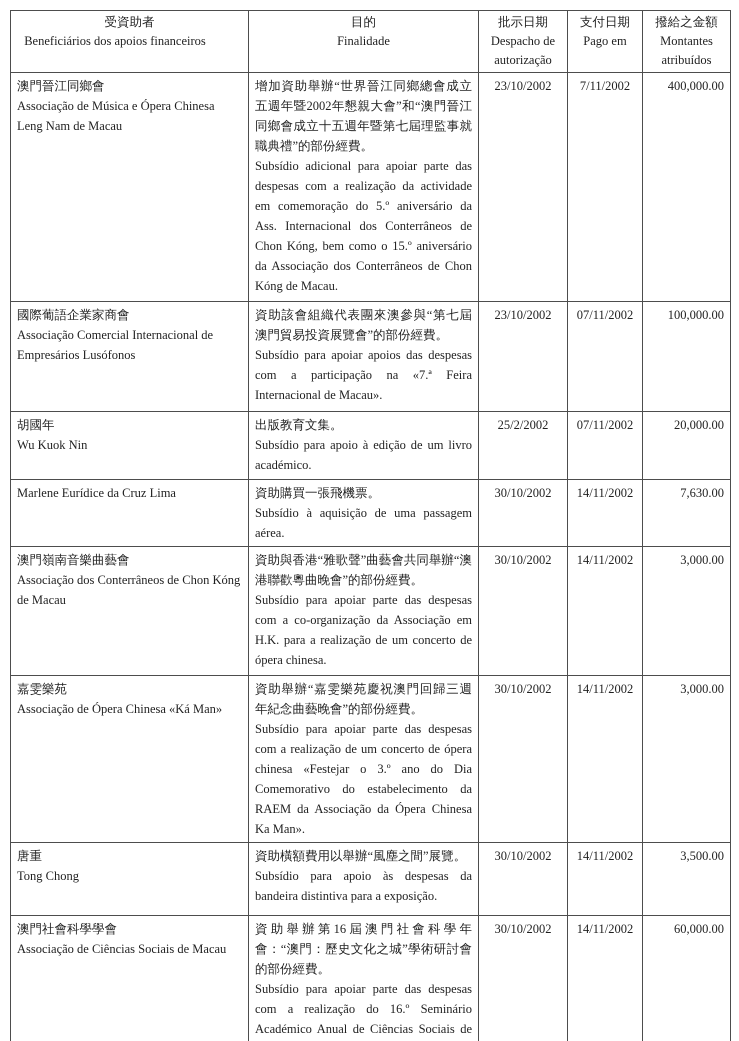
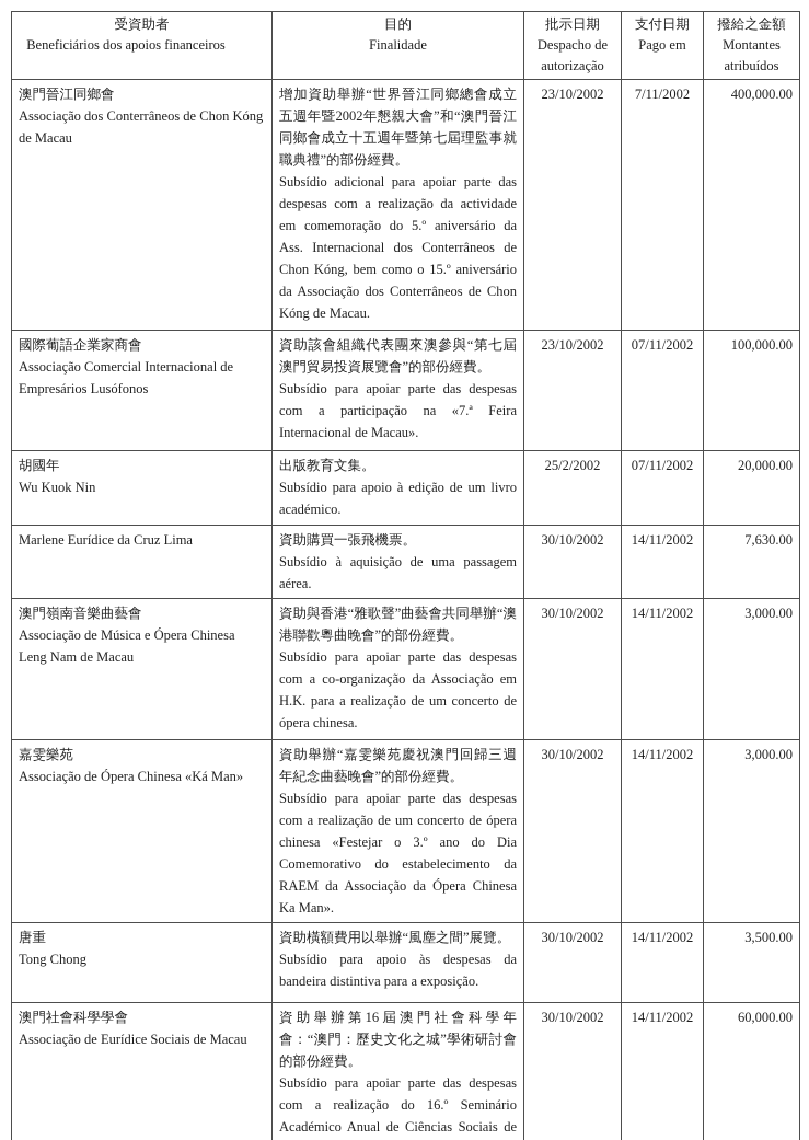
  受資助者 Beneficiários dos apoios financeiros	目的 Finalidade	批示日期 Despacho de autorização	支付日期 Pago em	撥給之金額 Montantes atribuídos
- 澳門晉江同鄉會 Associação de Música e Ópera Chinesa Leng Nam de Macau	增加資助舉辦“世界晉江同鄉總會成立五週年暨2002年懇親大會”和“澳門晉江同鄉會成立十五週年暨第七屆理監事就職典禮”的部份經費。 Subsídio adicional para apoiar parte das despesas com a realização da actividade em comemoração do 5.º aniversário da Ass. Internacional dos Conterrâneos de Chon Kóng, bem como o 15.º aniversário da Associação dos Conterrâneos de Chon Kóng de Macau.	23/10/2002	7/11/2002	400,000.00
+ 澳門晉江同鄉會 Associação dos Conterrâneos de Chon Kóng de Macau	增加資助舉辦“世界晉江同鄉總會成立五週年暨2002年懇親大會”和“澳門晉江同鄉會成立十五週年暨第七屆理監事就職典禮”的部份經費。 Subsídio adicional para apoiar parte das despesas com a realização da actividade em comemoração do 5.º aniversário da Ass. Internacional dos Conterrâneos de Chon Kóng, bem como o 15.º aniversário da Associação dos Conterrâneos de Chon Kóng de Macau.	23/10/2002	7/11/2002	400,000.00
- 國際葡語企業家商會 Associação Comercial Internacional de Empresários Lusófonos	資助該會組織代表團來澳參與“第七屆澳門貿易投資展覽會”的部份經費。 Subsídio para apoiar apoios das despesas com a participação na «7.ª Feira Internacional de Macau».	23/10/2002	07/11/2002	100,000.00
+ 國際葡語企業家商會 Associação Comercial Internacional de Empresários Lusófonos	資助該會組織代表團來澳參與“第七屆澳門貿易投資展覽會”的部份經費。 Subsídio para apoiar parte das despesas com a participação na «7.ª Feira Internacional de Macau».	23/10/2002	07/11/2002	100,000.00
  胡國年 Wu Kuok Nin	出版教育文集。 Subsídio para apoio à edição de um livro académico.	25/2/2002	07/11/2002	20,000.00
  Marlene Eurídice da Cruz Lima	資助購買一張飛機票。 Subsídio à aquisição de uma passagem aérea.	30/10/2002	14/11/2002	7,630.00
- 澳門嶺南音樂曲藝會 Associação dos Conterrâneos de Chon Kóng de Macau	資助與香港“雅歌聲”曲藝會共同舉辦“澳港聯歡粵曲晚會”的部份經費。 Subsídio para apoiar parte das despesas com a co-organização da Associação em H.K. para a realização de um concerto de ópera chinesa.	30/10/2002	14/11/2002	3,000.00
+ 澳門嶺南音樂曲藝會 Associação de Música e Ópera Chinesa Leng Nam de Macau	資助與香港“雅歌聲”曲藝會共同舉辦“澳港聯歡粵曲晚會”的部份經費。 Subsídio para apoiar parte das despesas com a co-organização da Associação em H.K. para a realização de um concerto de ópera chinesa.	30/10/2002	14/11/2002	3,000.00
  嘉雯樂苑 Associação de Ópera Chinesa «Ká Man»	資助舉辦“嘉雯樂苑慶祝澳門回歸三週年紀念曲藝晚會”的部份經費。 Subsídio para apoiar parte das despesas com a realização de um concerto de ópera chinesa «Festejar o 3.º ano do Dia Comemorativo do estabelecimento da RAEM da Associação da Ópera Chinesa Ka Man».	30/10/2002	14/11/2002	3,000.00
  唐重 Tong Chong	資助橫額費用以舉辦“風塵之間”展覽。 Subsídio para apoio às despesas da bandeira distintiva para a exposição.	30/10/2002	14/11/2002	3,500.00
- 澳門社會科學學會 Associação de Ciências Sociais de Macau	資助舉辦第16屆澳門社會科學年會：“澳門：歷史文化之城”學術研討會的部份經費。 Subsídio para apoiar parte das despesas com a realização do 16.º Seminário Académico Anual de Ciências Sociais de	30/10/2002	14/11/2002	60,000.00
+ 澳門社會科學學會 Associação de Eurídice Sociais de Macau	資助舉辦第16屆澳門社會科學年會：“澳門：歷史文化之城”學術研討會的部份經費。 Subsídio para apoiar parte das despesas com a realização do 16.º Seminário Académico Anual de Ciências Sociais de	30/10/2002	14/11/2002	60,000.00
